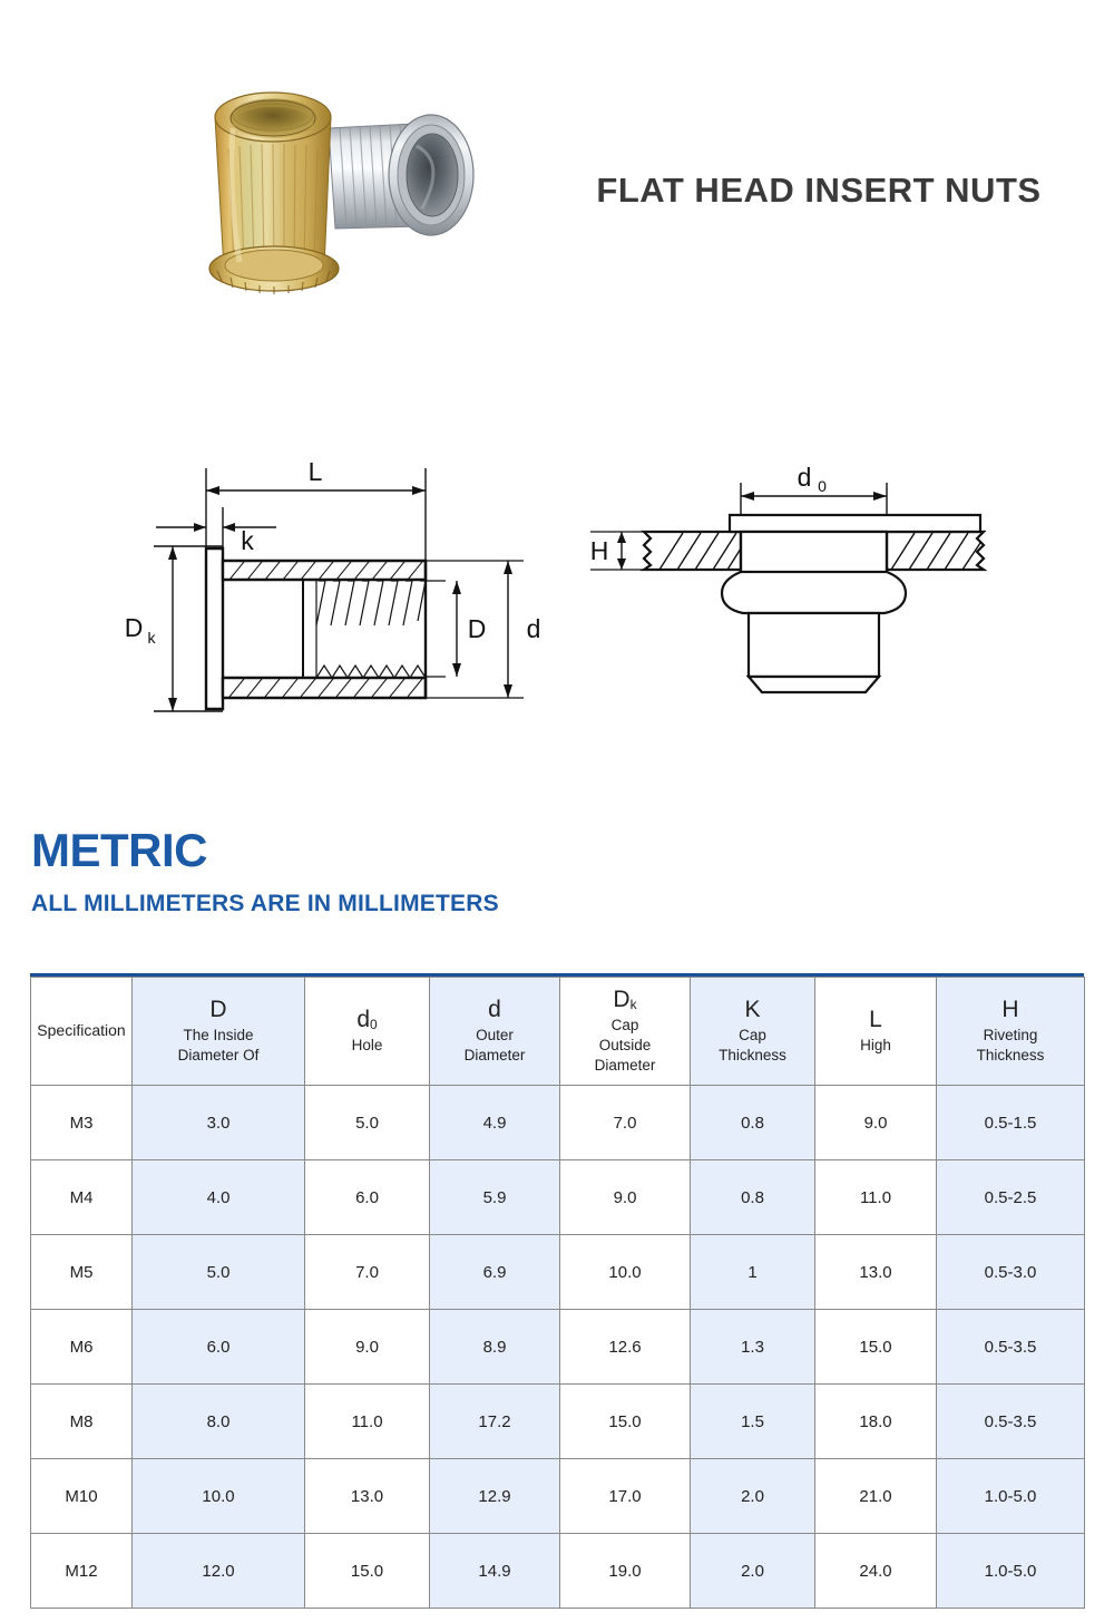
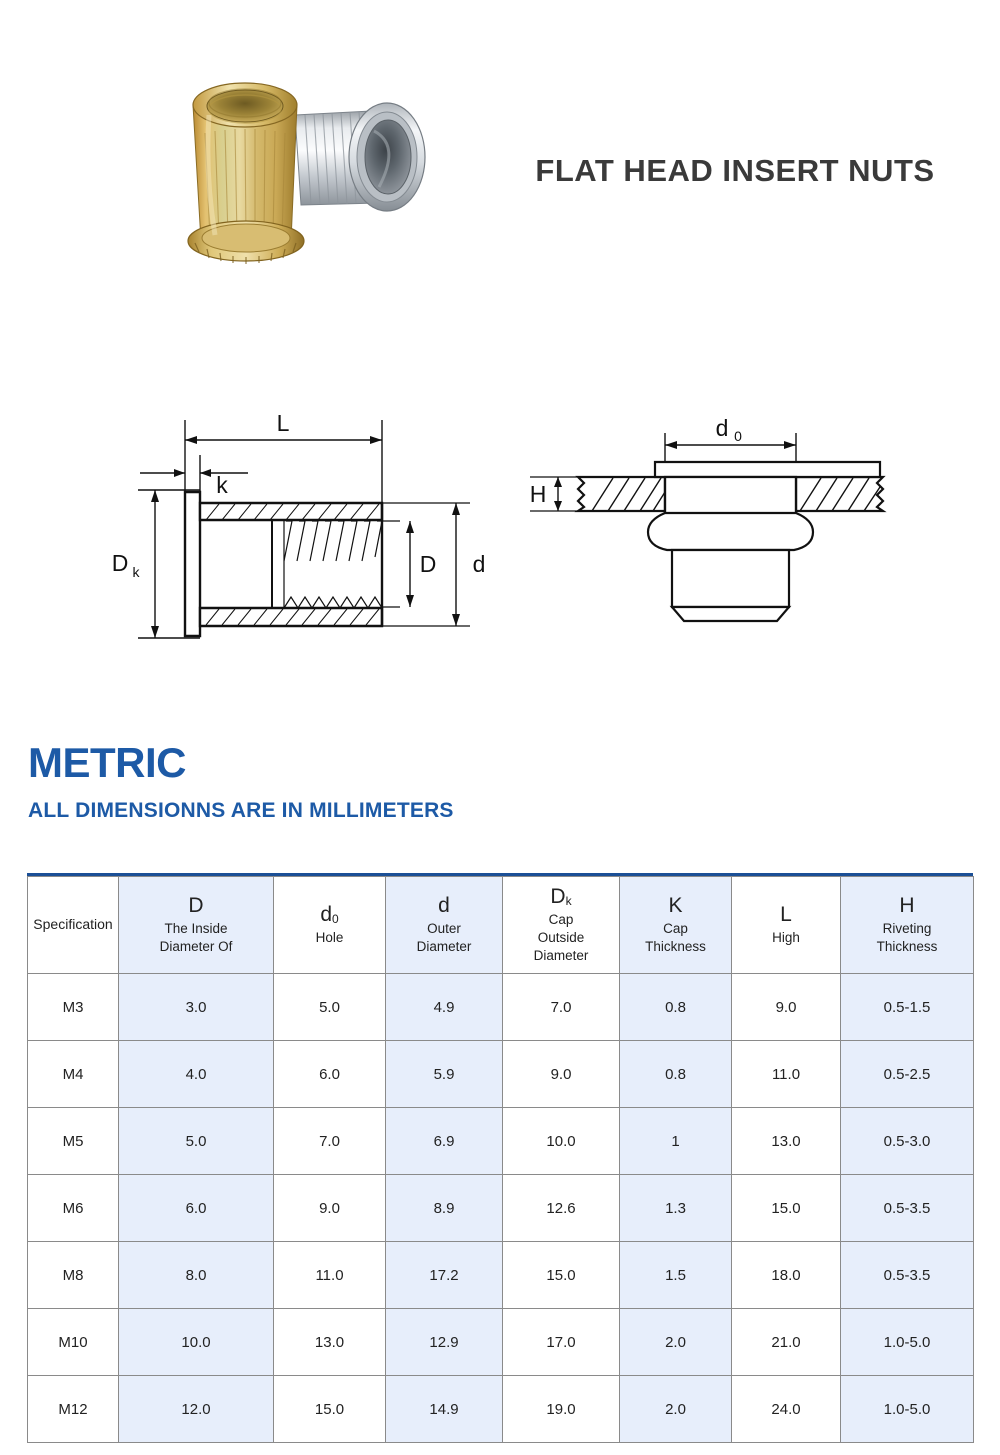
  FLAT HEAD INSERT NUTS
  L
  k
  D
  k
  D
  d
  d
  0
  H
  METRIC
- ALL MILLIMETERS ARE IN MILLIMETERS
+ ALL DIMENSIONNS ARE IN MILLIMETERS
  Specification	DThe InsideDiameter Of	d0Hole	dOuterDiameter	DkCapOutsideDiameter	KCapThickness	LHigh	HRivetingThickness
  M3	3.0	5.0	4.9	7.0	0.8	9.0	0.5-1.5
  M4	4.0	6.0	5.9	9.0	0.8	11.0	0.5-2.5
  M5	5.0	7.0	6.9	10.0	1	13.0	0.5-3.0
  M6	6.0	9.0	8.9	12.6	1.3	15.0	0.5-3.5
  M8	8.0	11.0	17.2	15.0	1.5	18.0	0.5-3.5
  M10	10.0	13.0	12.9	17.0	2.0	21.0	1.0-5.0
  M12	12.0	15.0	14.9	19.0	2.0	24.0	1.0-5.0
